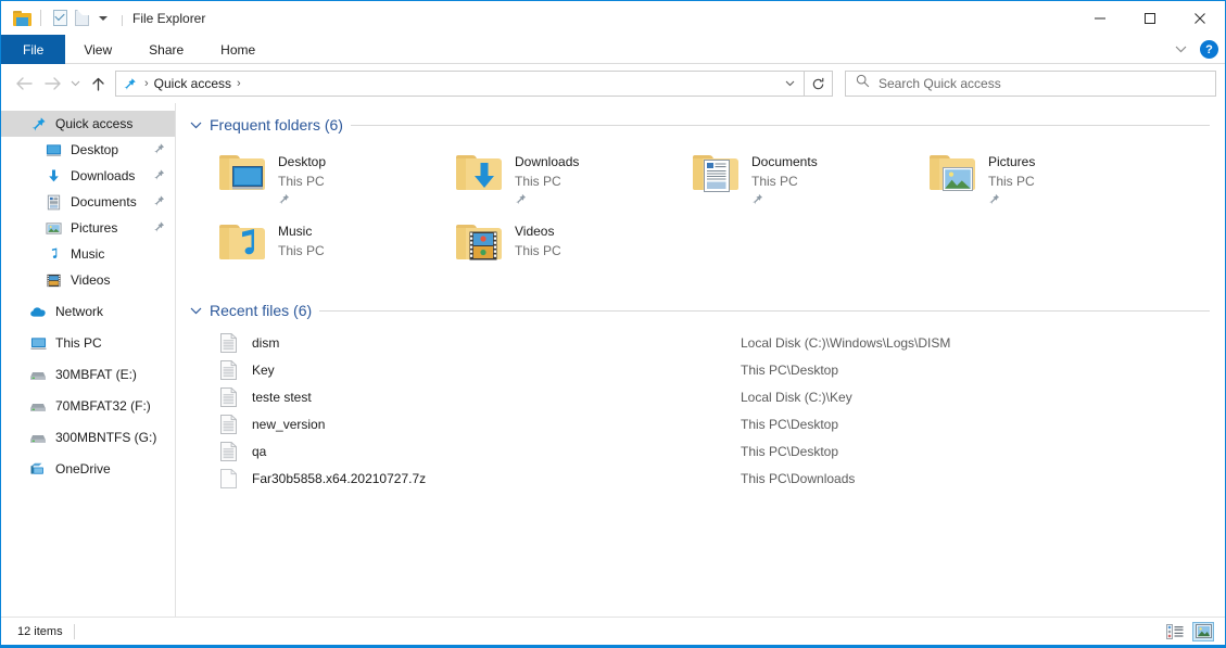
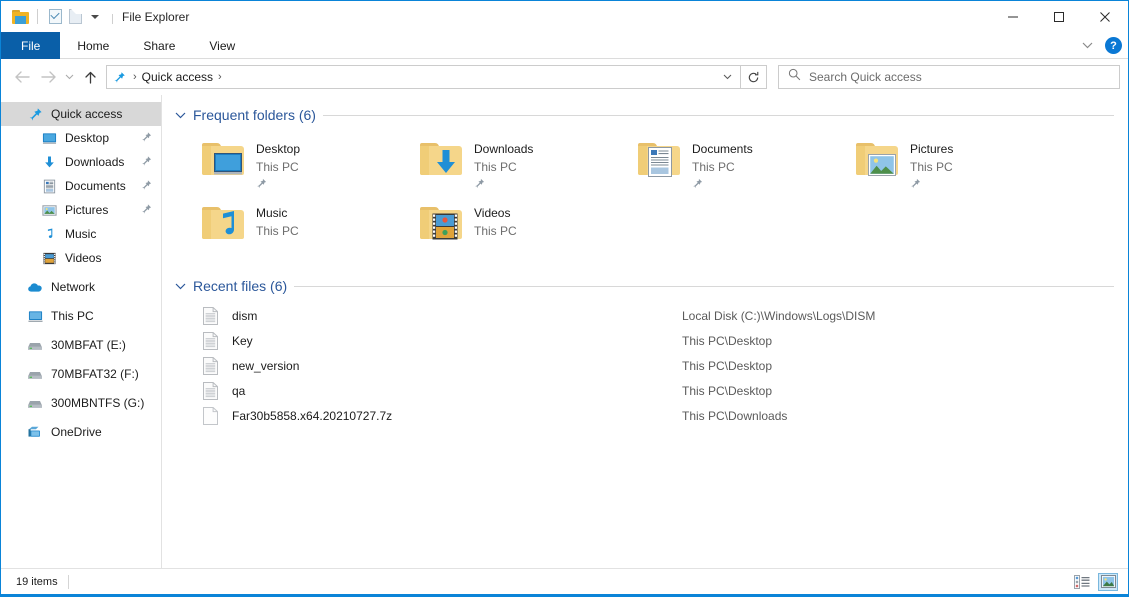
  File Explorer
  File
- View
+ Home
  Share
- Home
+ View
  ?
  ›
  Quick access
  ›
  Search Quick access
  Quick access
  Desktop
  Downloads
  Documents
  Pictures
  Music
  Videos
  Network
  This PC
  30MBFAT (E:)
  70MBFAT32 (F:)
  300MBNTFS (G:)
  OneDrive
  Frequent folders (6)
  Desktop
  This PC
  Downloads
  This PC
  Documents
  This PC
  Pictures
  This PC
  Music
  This PC
  Videos
  This PC
  Recent files (6)
  dism
  Local Disk (C:)\Windows\Logs\DISM
  Key
  This PC\Desktop
- teste stest
- Local Disk (C:)\Key
  new_version
  This PC\Desktop
  qa
  This PC\Desktop
  Far30b5858.x64.20210727.7z
  This PC\Downloads
- 12 items
+ 19 items
